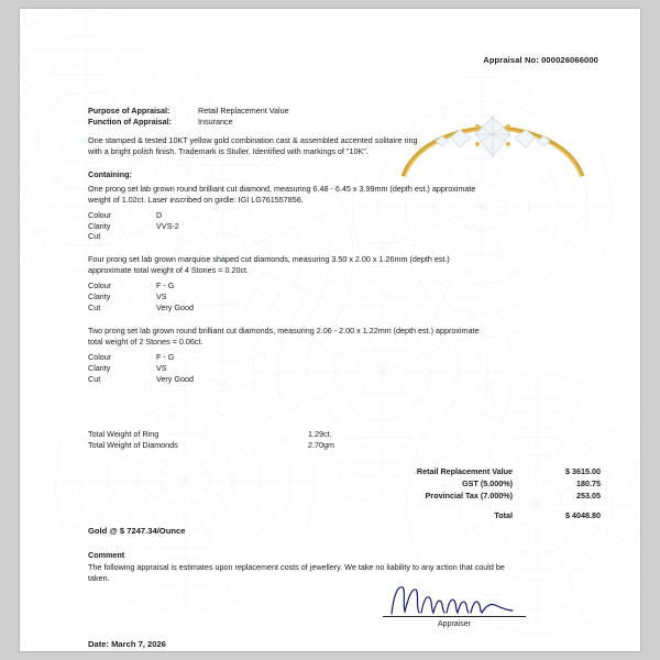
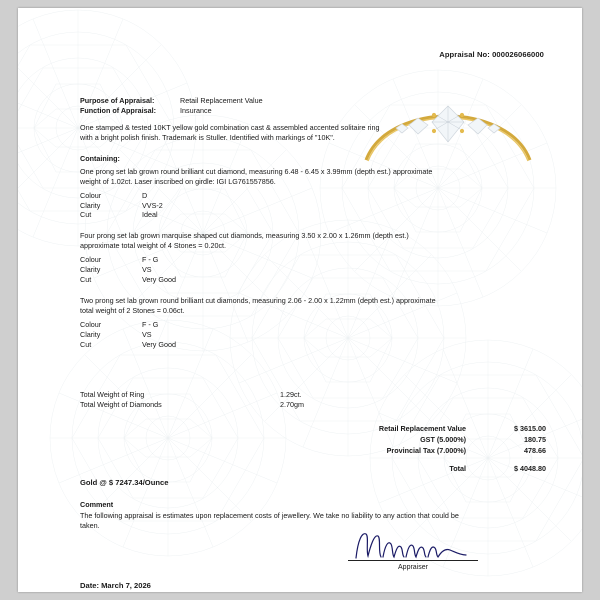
  Appraisal No: 000026066000
  Purpose of Appraisal:
  Retail Replacement Value
  Function of Appraisal:
  Insurance
  One stamped & tested 10KT yellow gold combination cast & assembled accented solitaire ring with a bright polish finish. Trademark is Stuller. Identified with markings of "10K".
  Containing:
  One prong set lab grown round brilliant cut diamond, measuring 6.48 - 6.45 x 3.99mm (depth est.) approximate weight of 1.02ct. Laser inscribed on girdle: IGI LG761557856.
  Colour
  D
  Clarity
  VVS-2
  Cut
+ Ideal
  Four prong set lab grown marquise shaped cut diamonds, measuring 3.50 x 2.00 x 1.26mm (depth est.) approximate total weight of 4 Stones = 0.20ct.
  Colour
  F - G
  Clarity
  VS
  Cut
  Very Good
  Two prong set lab grown round brilliant cut diamonds, measuring 2.06 - 2.00 x 1.22mm (depth est.) approximate total weight of 2 Stones = 0.06ct.
  Colour
  F - G
  Clarity
  VS
  Cut
  Very Good
  Total Weight of Ring
  1.29ct.
  Total Weight of Diamonds
  2.70gm
  Retail Replacement Value
  $ 3615.00
  GST (5.000%)
  180.75
  Provincial Tax (7.000%)
- 253.05
+ 478.66
  Total
  $ 4048.80
  Gold @ $ 7247.34/Ounce
  Comment
  The following appraisal is estimates upon replacement costs of jewellery. We take no liability to any action that could be taken.
  Date: March 7, 2026
